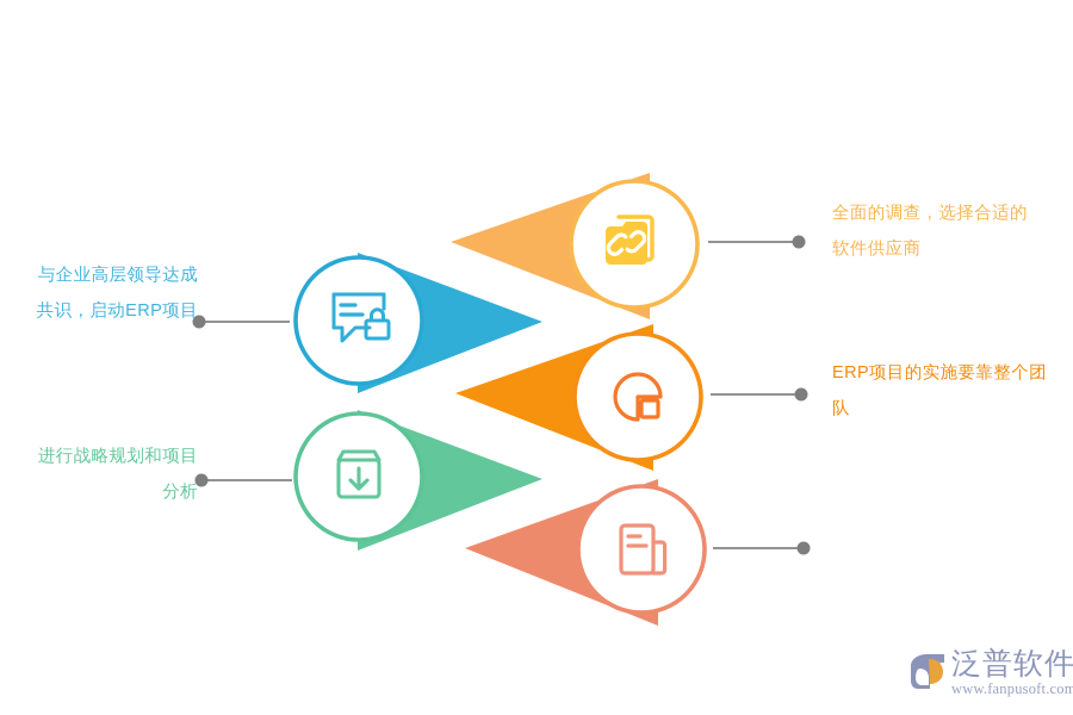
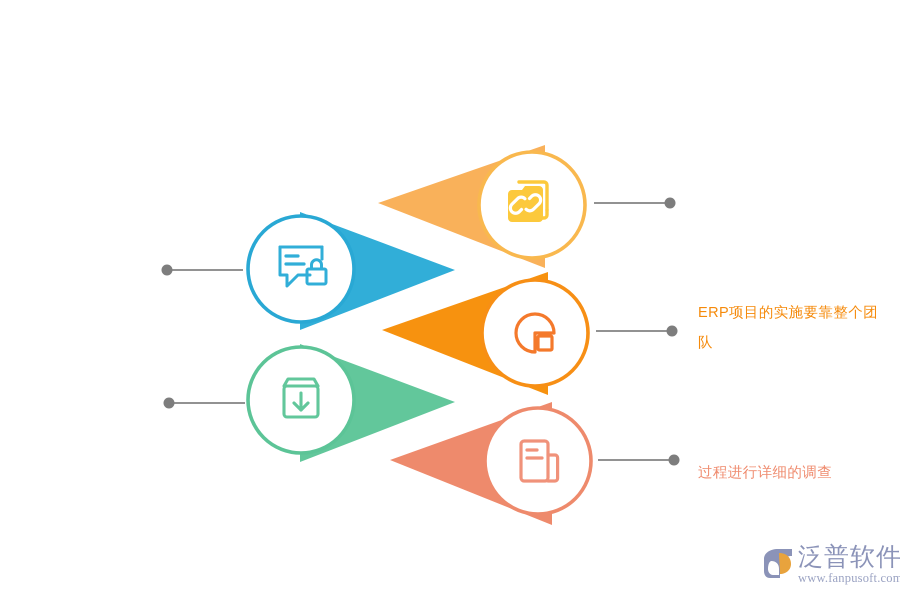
- 与企业高层领导达成
- 共识，启动ERP项目
- 进行战略规划和项目
- 分析
- 全面的调查，选择合适的
- 软件供应商
  ERP项目的实施要靠整个团
  队
+ 过程进行详细的调查
  泛普软件
  www.fanpusoft.com
